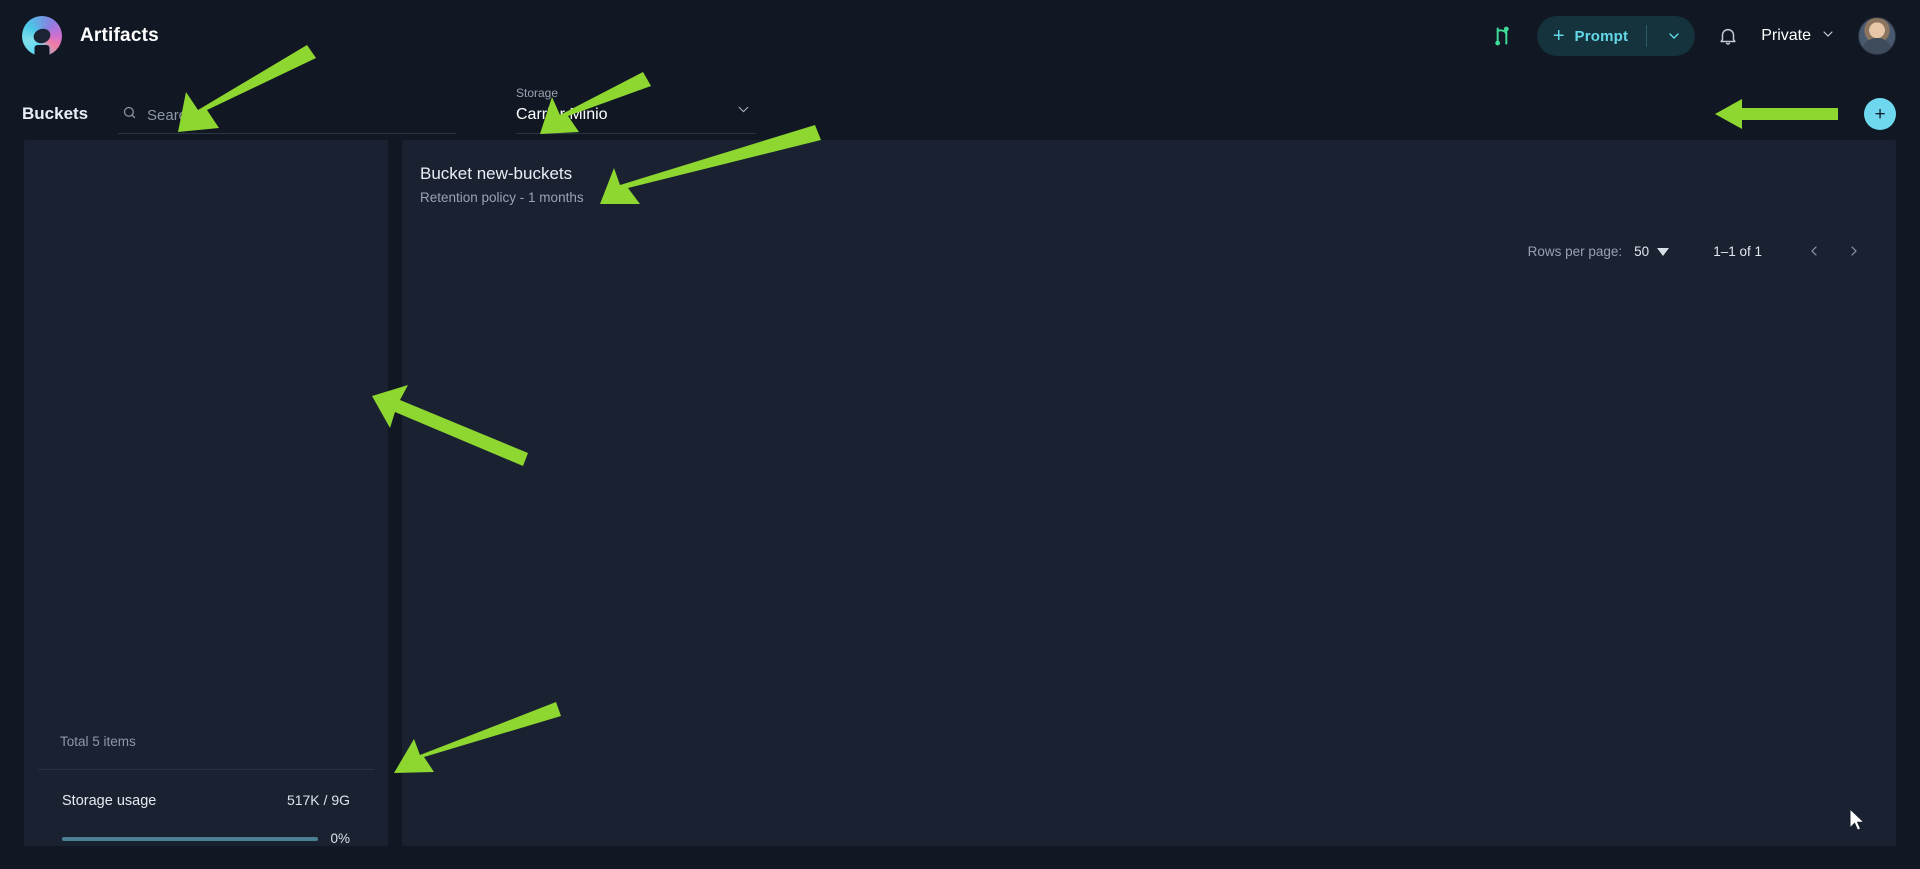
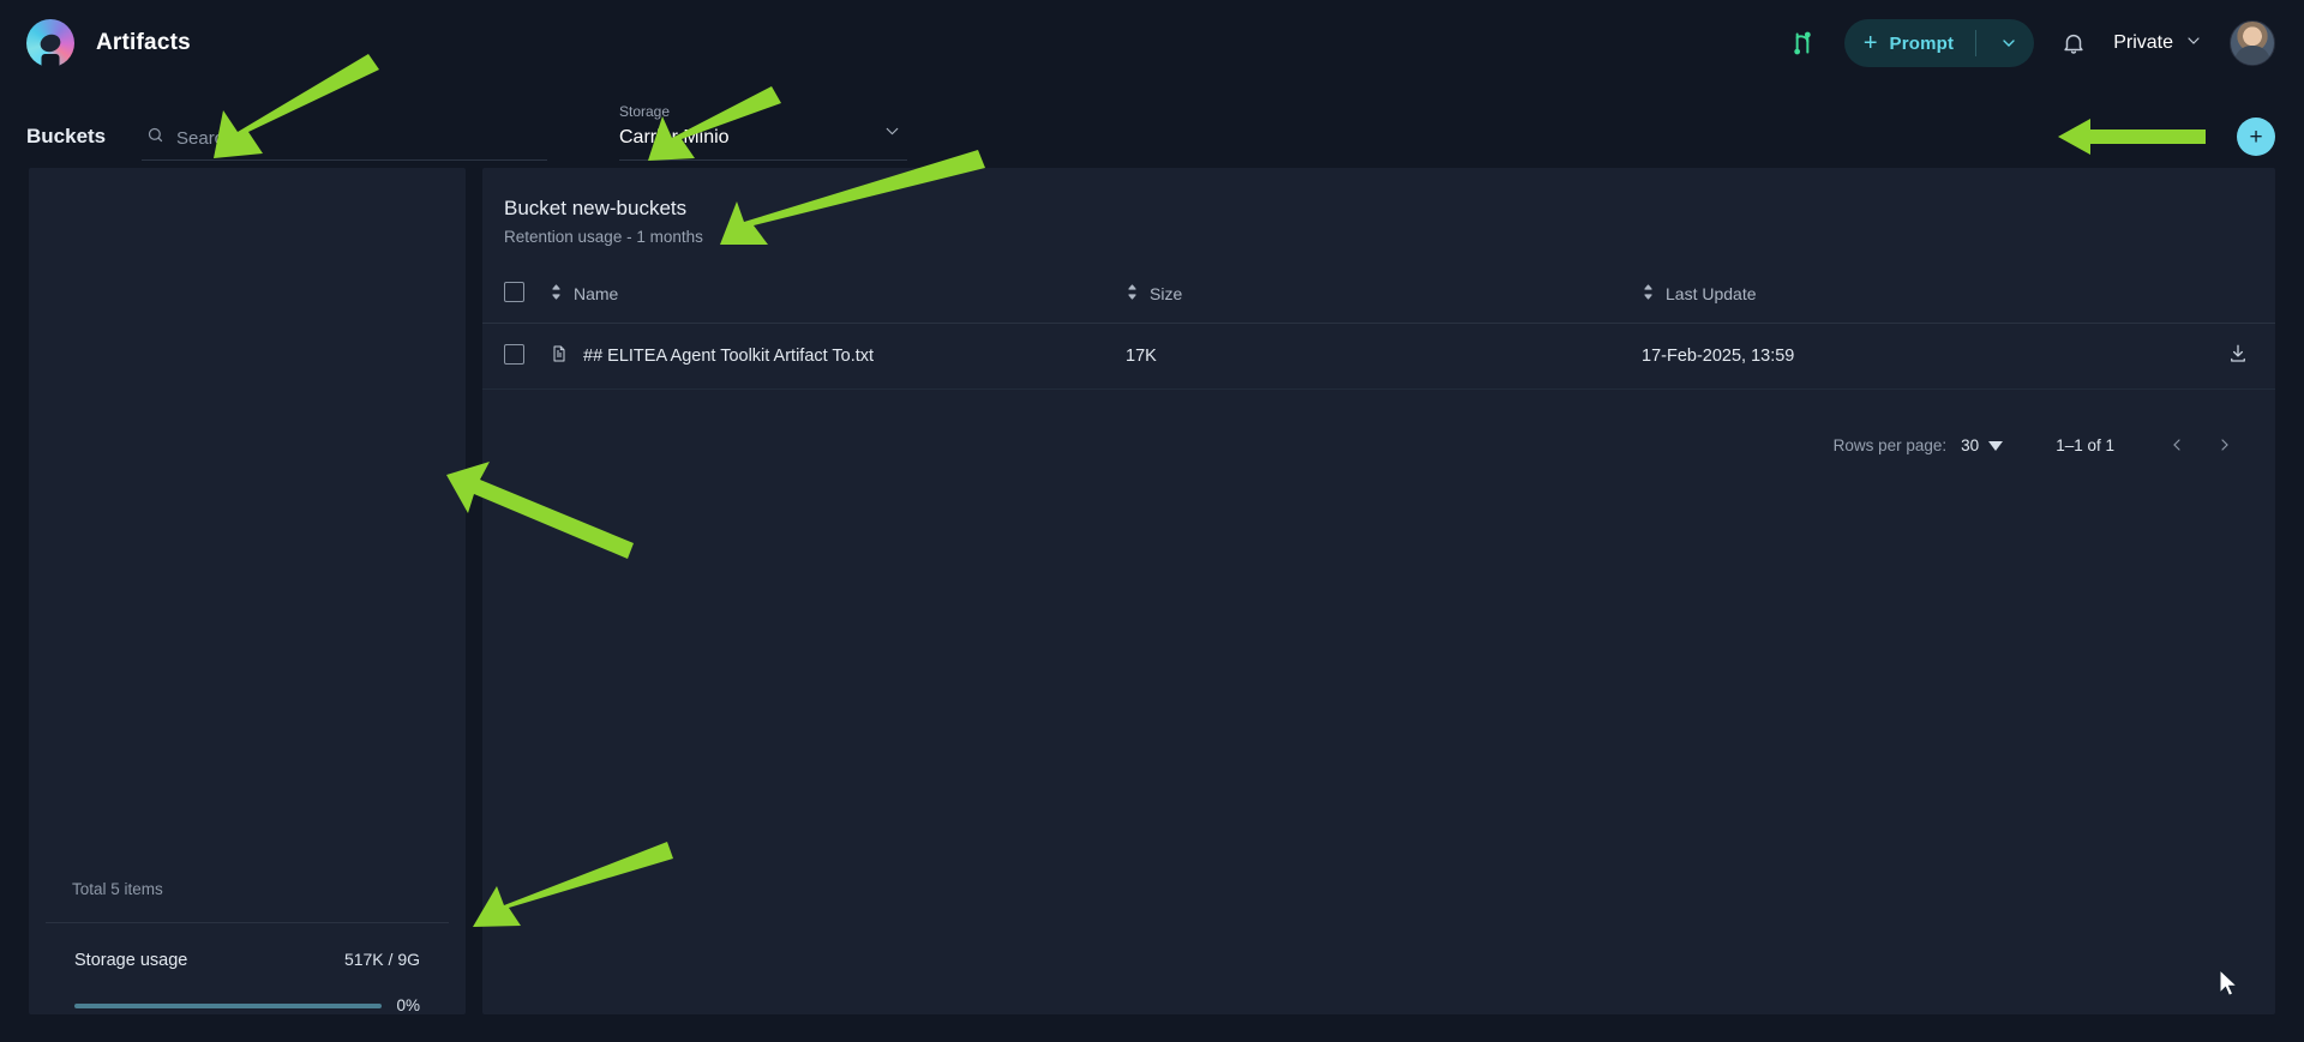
  Artifacts
  +
  Prompt
  Private
  Buckets
  Storage
  Carr Minio
  +
  Total 5 items
  Storage usage
  517K / 9G
  0%
  Bucket new-buckets
- Retention policy - 1 months
+ Retention usage - 1 months
+ 	Name	Size	Last Update
+ 	## ELITEA Agent Toolkit Artifact To.txt	17K	17-Feb-2025, 13:59
  Rows per page:
- 50
+ 30
  1–1 of 1
